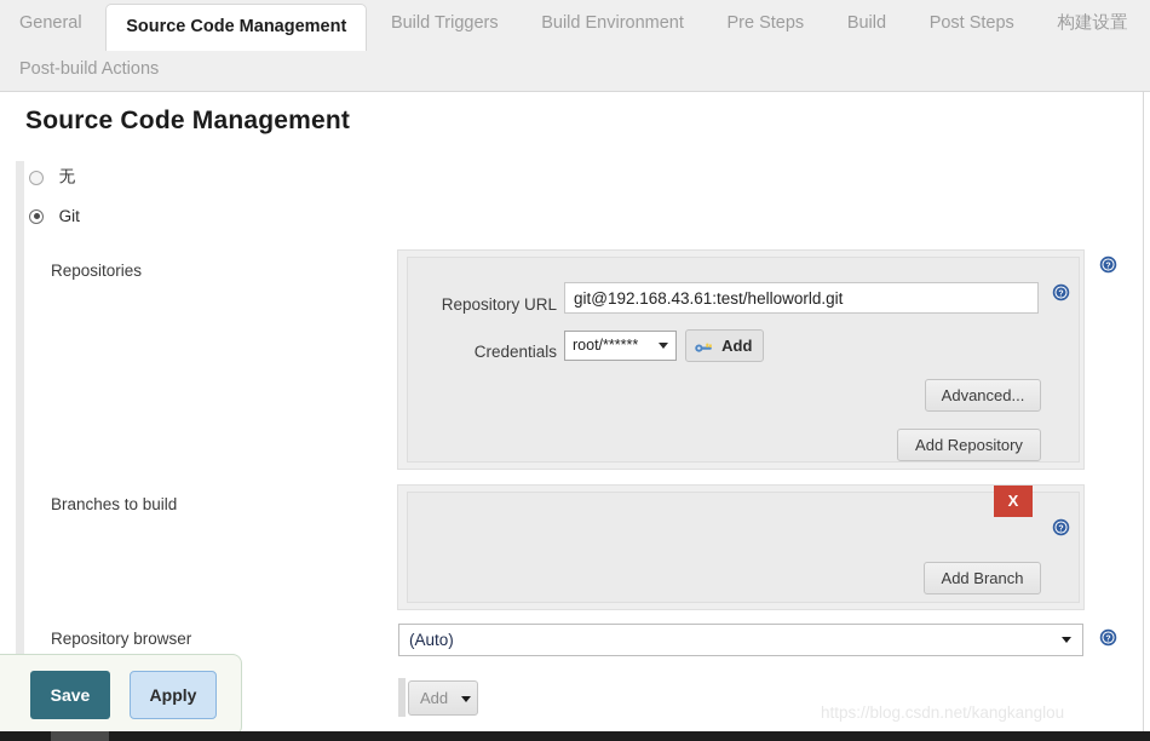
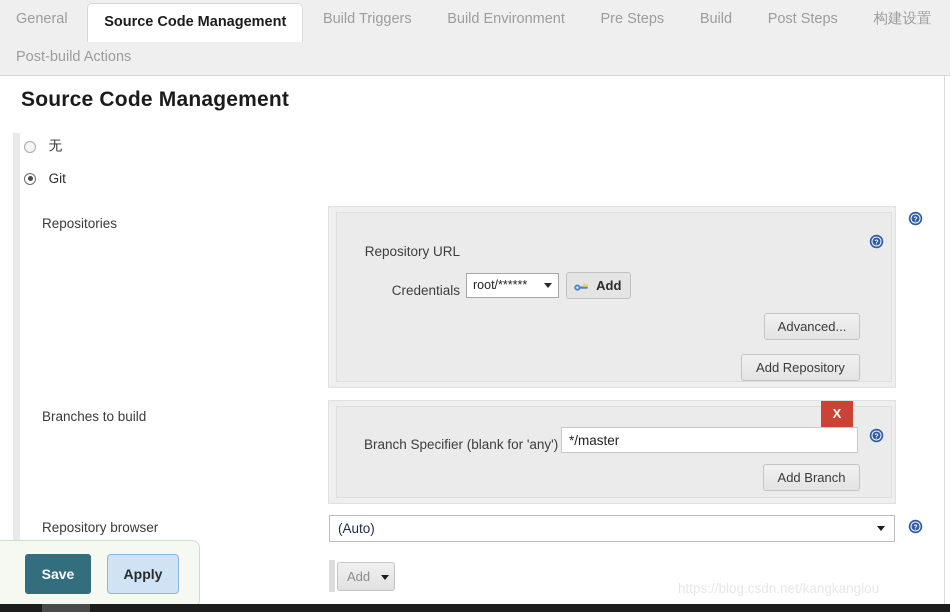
  General Source Code Management Build Triggers Build Environment Pre Steps Build Post Steps 构建设置
  Post-build Actions
  Source Code Management
  无
  Git
  Repositories
  Repository URL
- git@192.168.43.61:test/helloworld.git
  Credentials
  root/******
  Add
  Advanced...
  Add Repository
  Branches to build
  X
+ Branch Specifier (blank for 'any')
+ */master
  Add Branch
  Repository browser
  (Auto)
  Add
  https://blog.csdn.net/kangkanglou
  Save
  Apply
